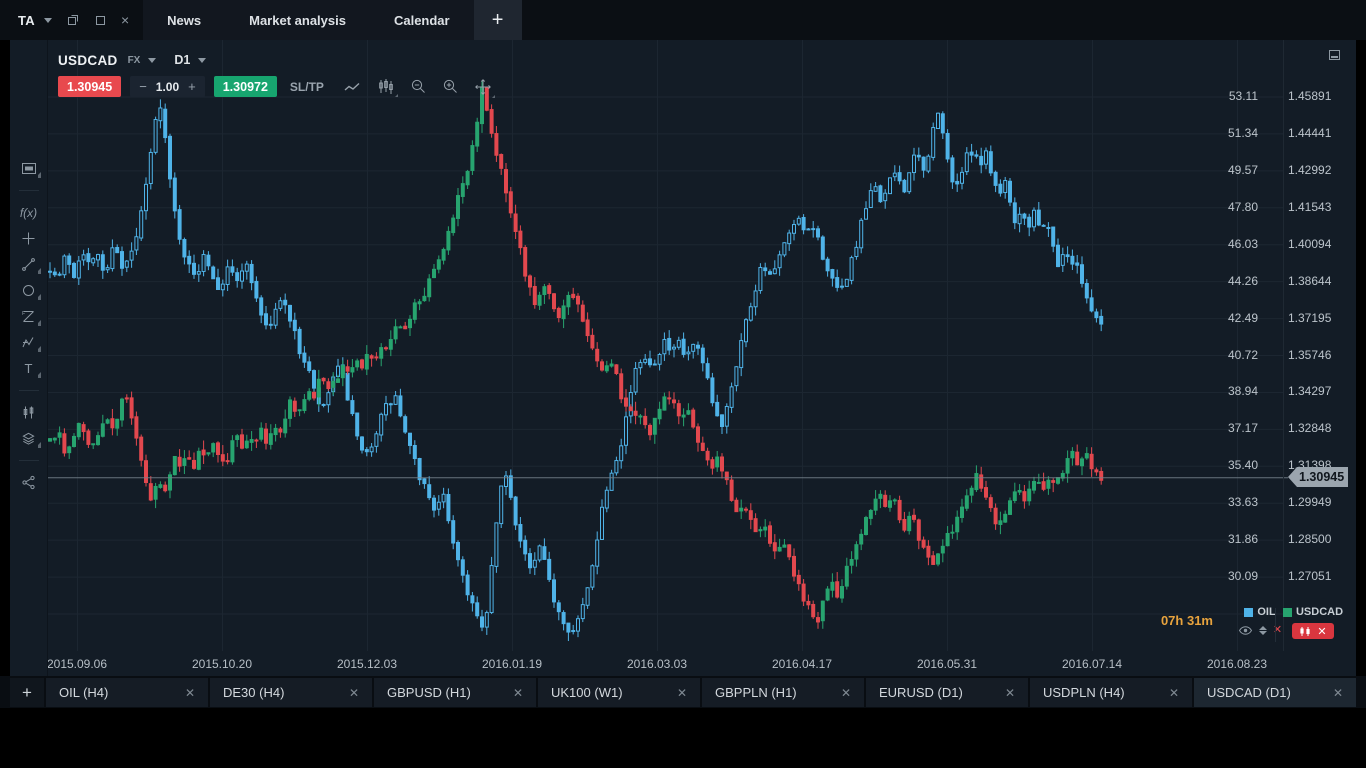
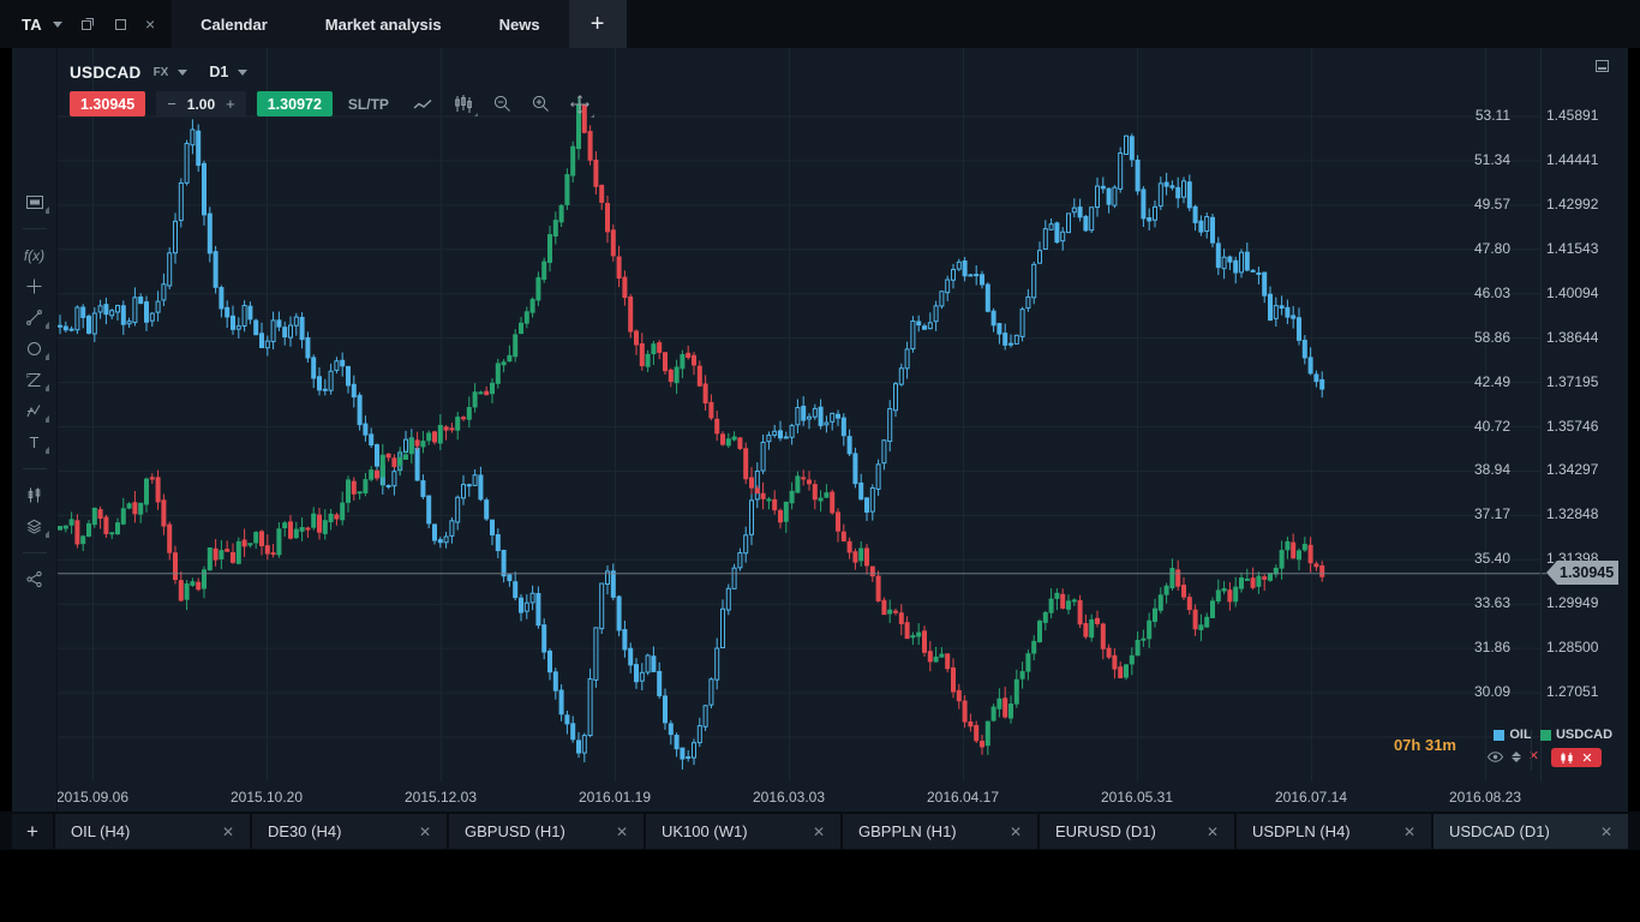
  TA
  ×
- News
+ Calendar
  Market analysis
- Calendar
+ News
  +
  f(x)
  T
  USDCAD
  FX
  D1
  1.30945
  −
  1.00
  +
  1.30972
  SL/TP
  53.11
  51.34
  49.57
  47.80
  46.03
- 44.26
+ 58.86
  42.49
  40.72
  38.94
  37.17
  35.40
  33.63
  31.86
  30.09
  1.45891
  1.44441
  1.42992
  1.41543
  1.40094
  1.38644
  1.37195
  1.35746
  1.34297
  1.32848
  1.31398
  1.29949
  1.28500
  1.27051
  2015.09.06
  2015.10.20
  2015.12.03
  2016.01.19
  2016.03.03
  2016.04.17
  2016.05.31
  2016.07.14
  2016.08.23
  1.30945
  07h 31m
  OIL
  ✕
  USDCAD
  ✕
  +
  OIL (H4)
  ✕
  DE30 (H4)
  ✕
  GBPUSD (H1)
  ✕
  UK100 (W1)
  ✕
  GBPPLN (H1)
  ✕
  EURUSD (D1)
  ✕
  USDPLN (H4)
  ✕
  USDCAD (D1)
  ✕
